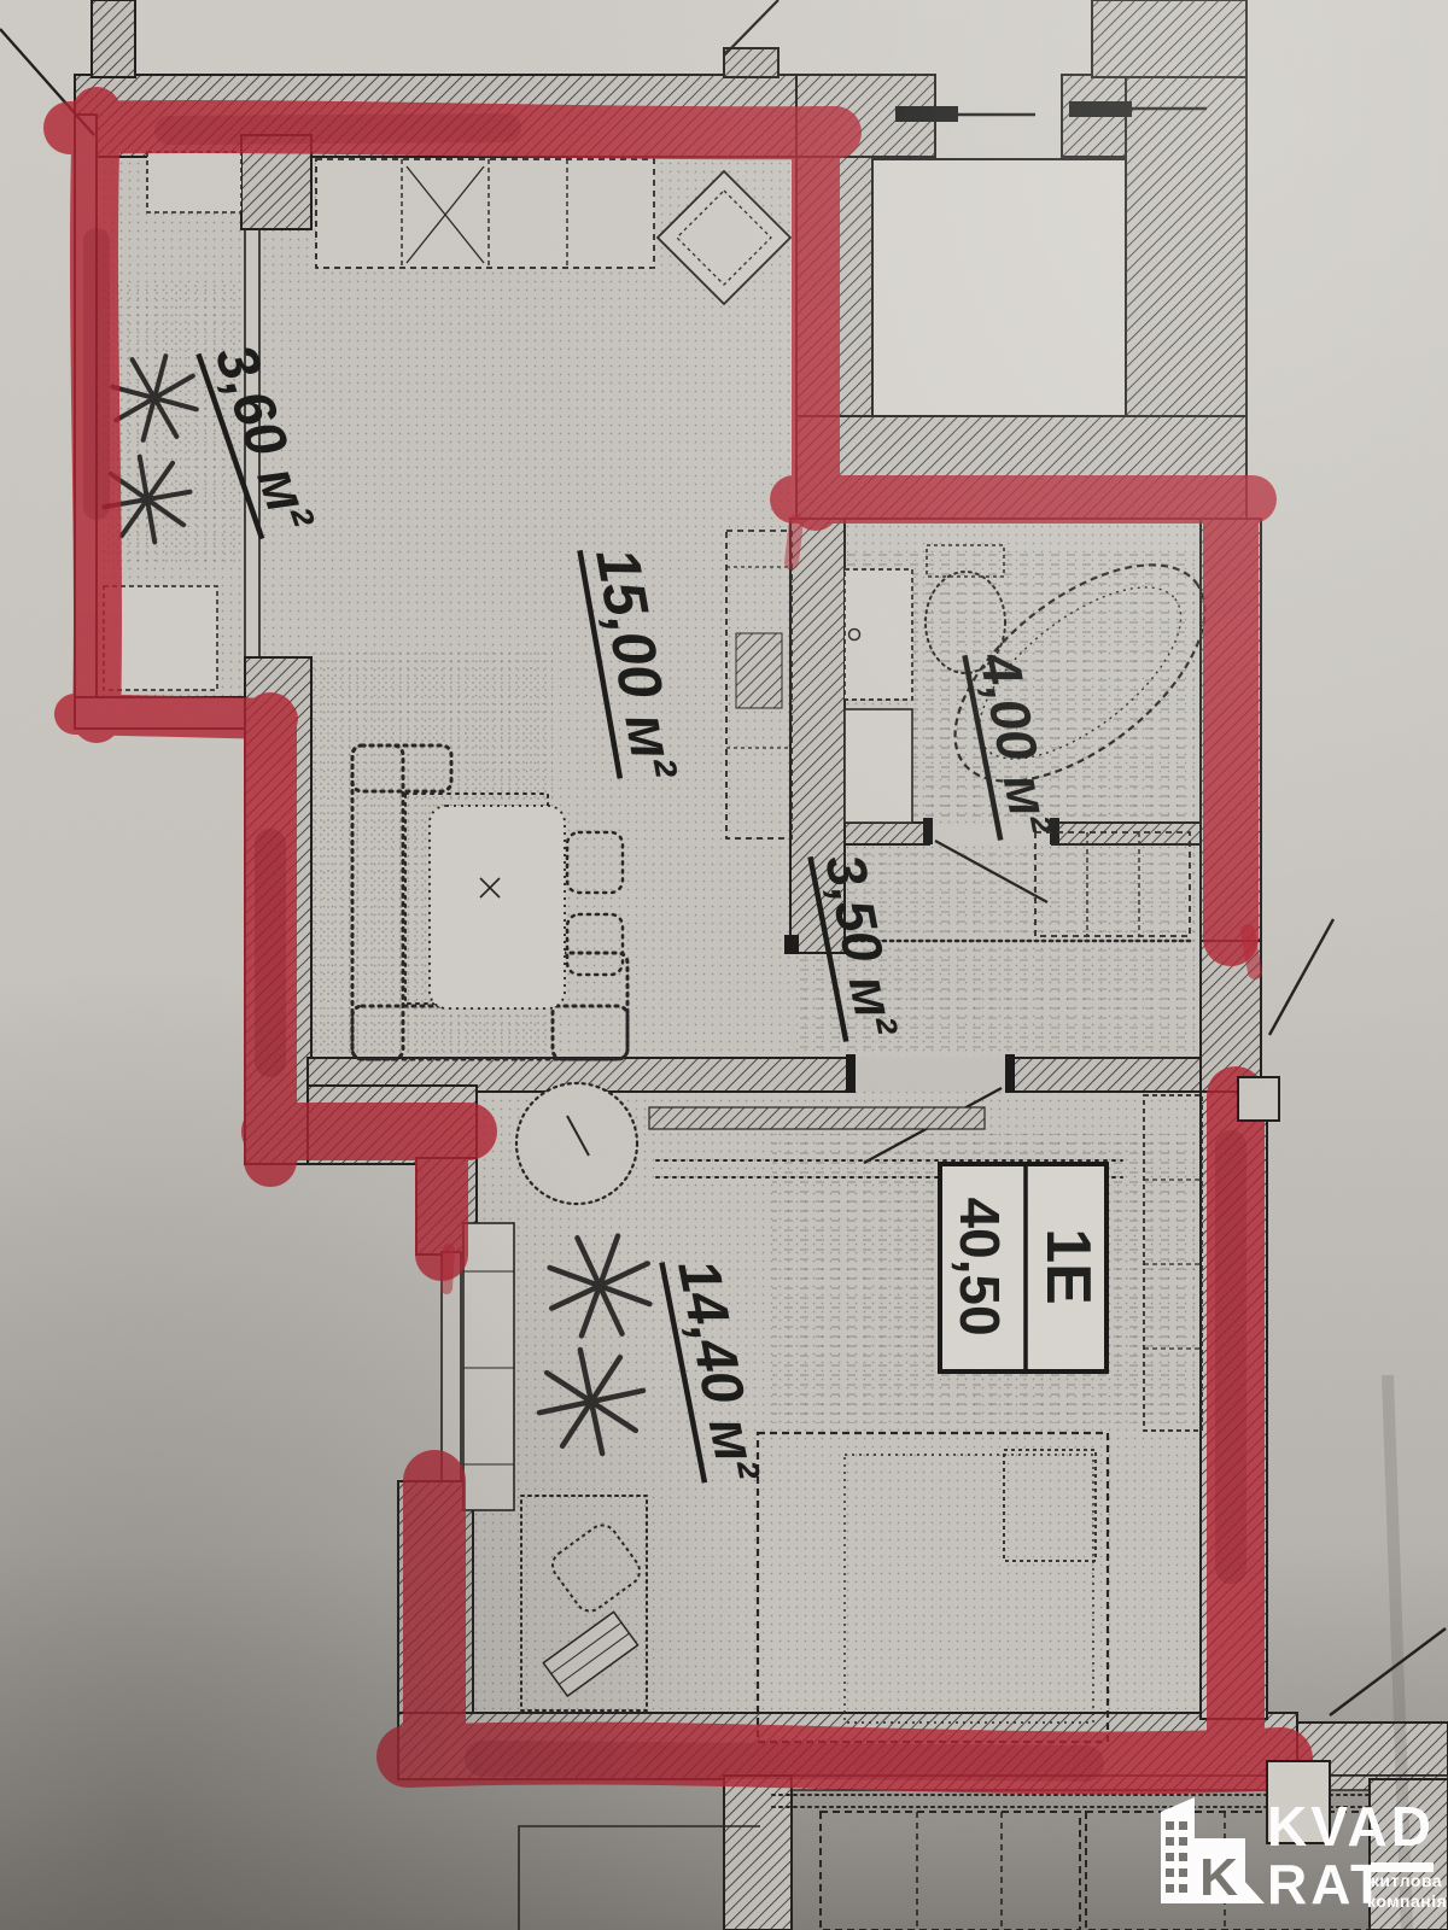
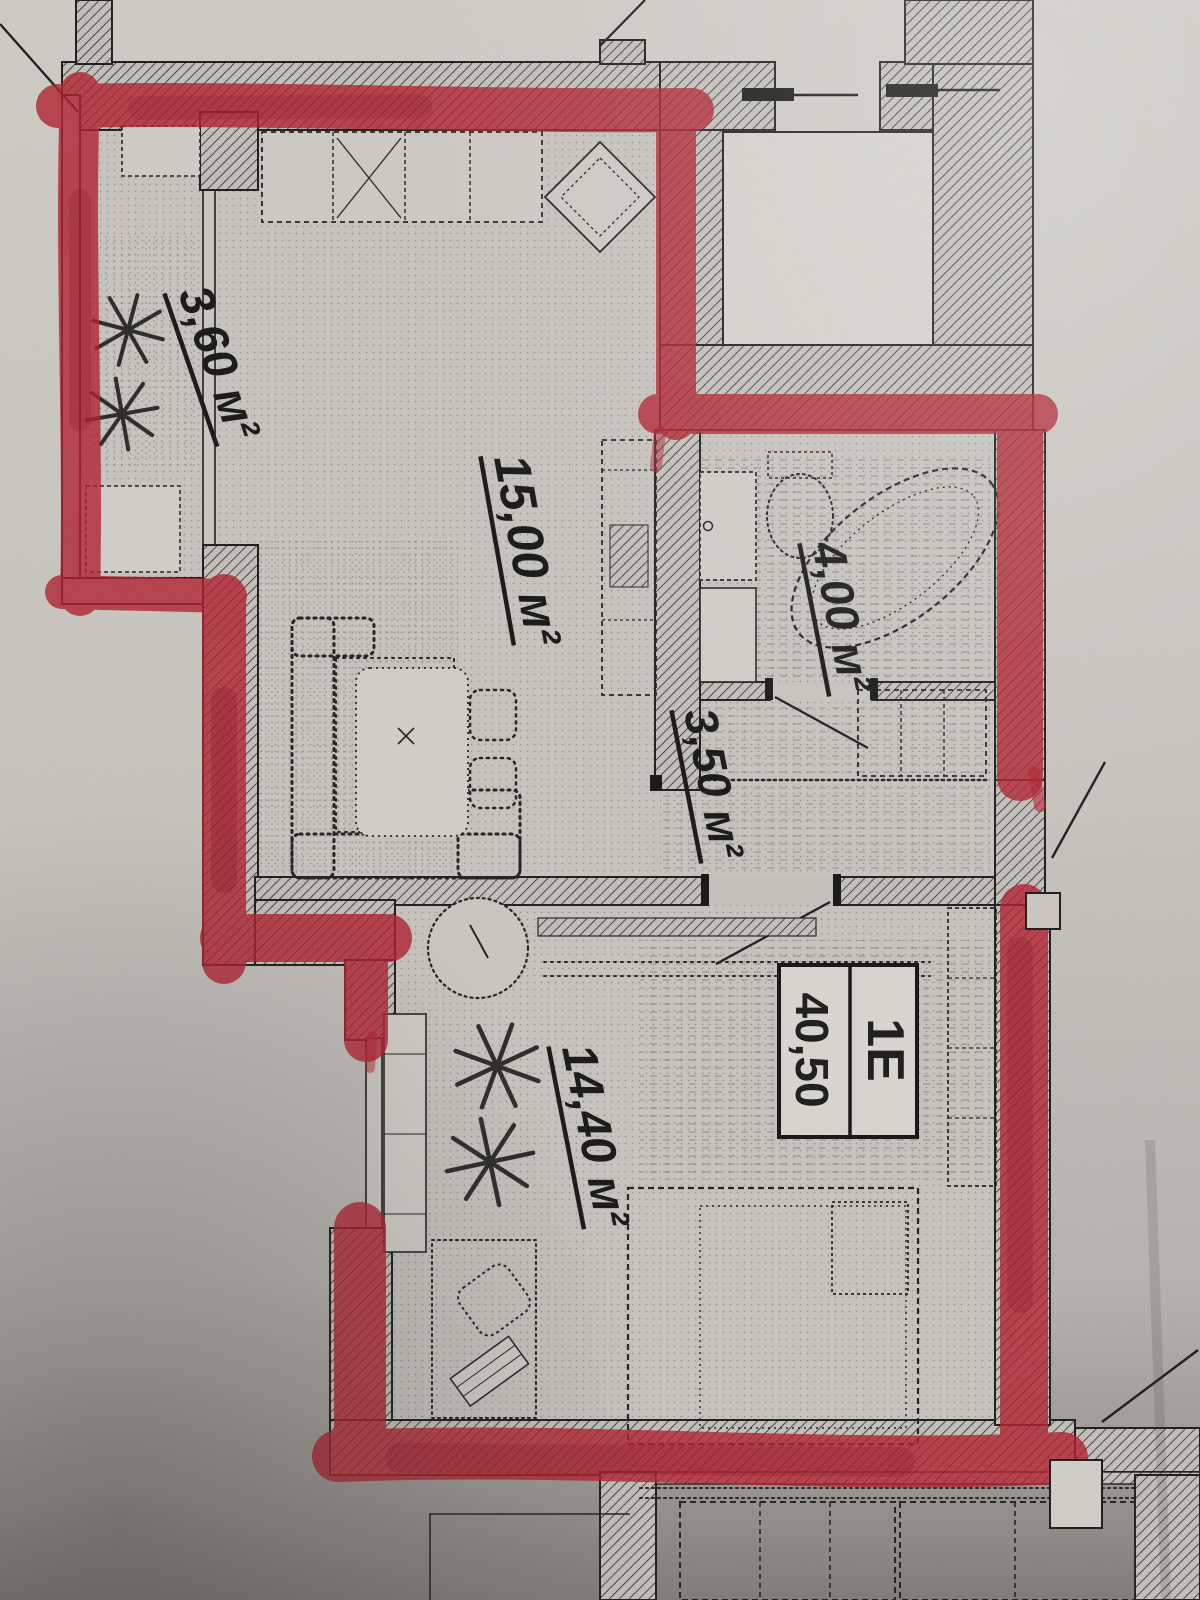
- K
- KVAD
- RAT
- житлова
- компанія
